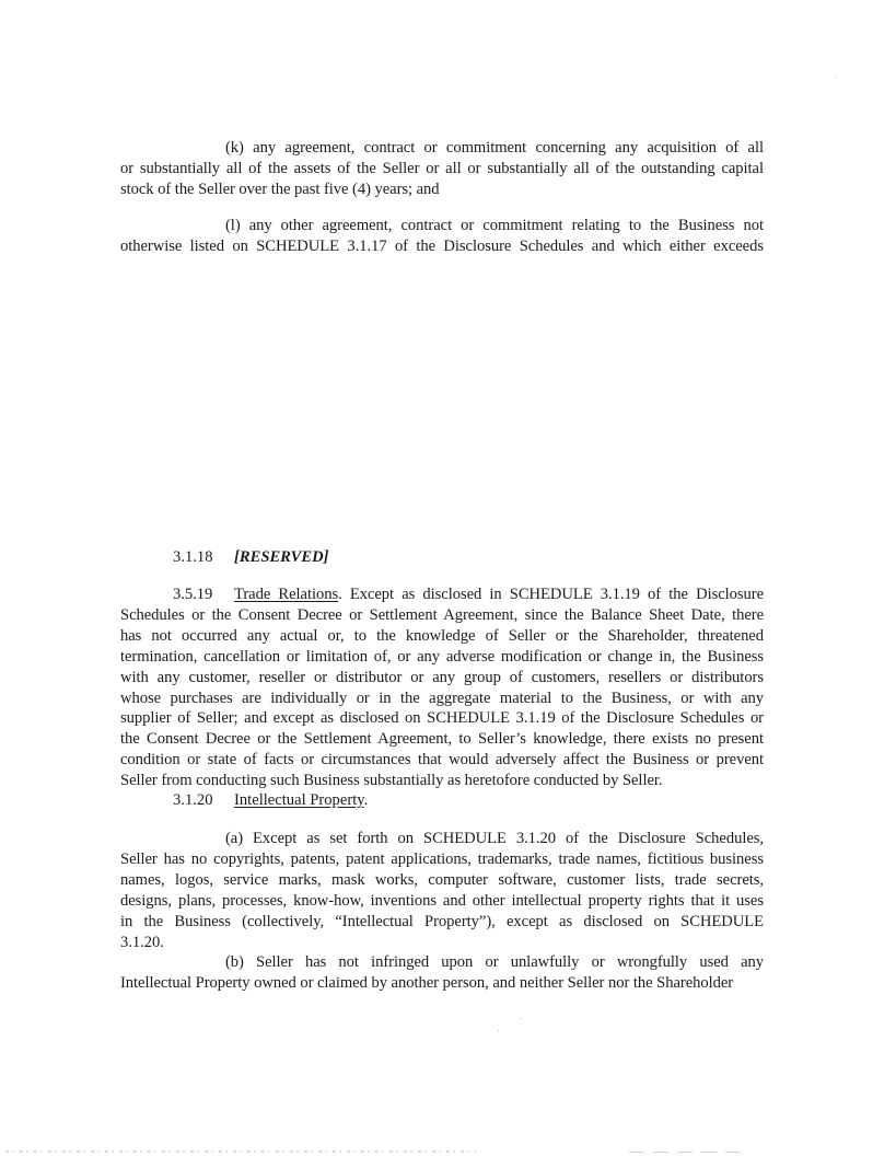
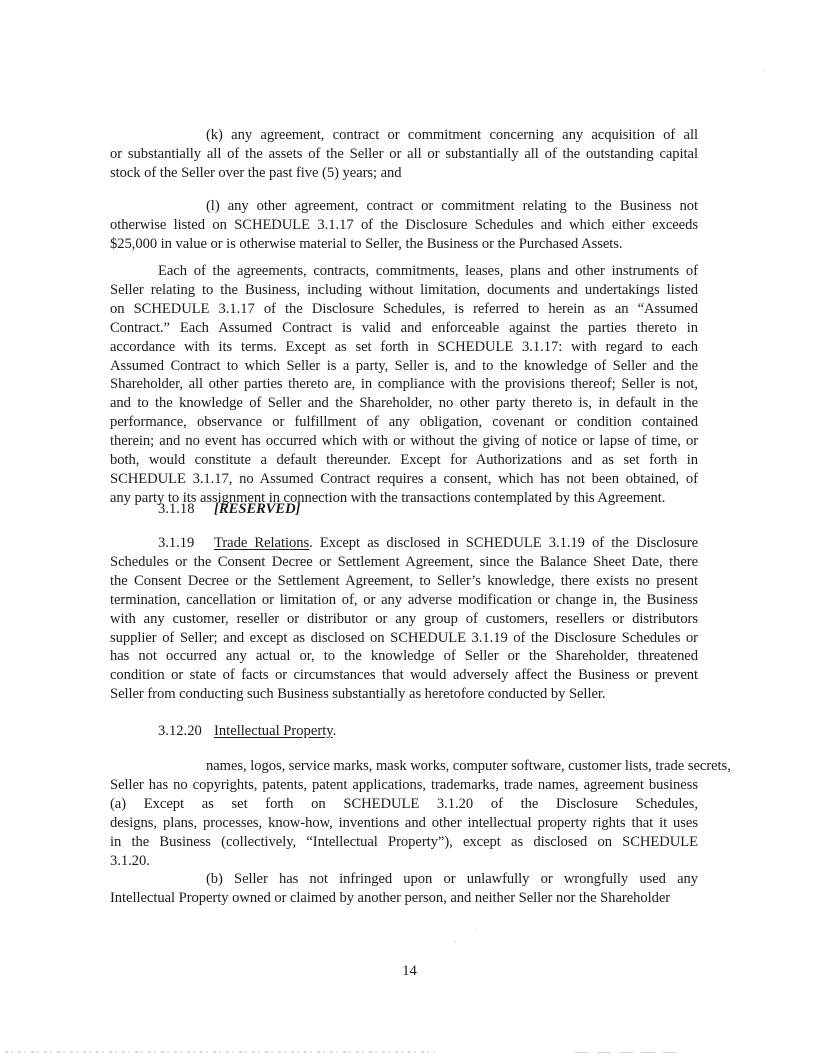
  (k) any agreement, contract or commitment concerning any acquisition of all
  or substantially all of the assets of the Seller or all or substantially all of the outstanding capital
- stock of the Seller over the past five (4) years; and
+ stock of the Seller over the past five (5) years; and
  (l) any other agreement, contract or commitment relating to the Business not
  otherwise listed on SCHEDULE 3.1.17 of the Disclosure Schedules and which either exceeds
+ $25,000 in value or is otherwise material to Seller, the Business or the Purchased Assets.
+ Each of the agreements, contracts, commitments, leases, plans and other instruments of
+ Seller relating to the Business, including without limitation, documents and undertakings listed
+ on SCHEDULE 3.1.17 of the Disclosure Schedules, is referred to herein as an “Assumed
+ Contract.” Each Assumed Contract is valid and enforceable against the parties thereto in
+ accordance with its terms. Except as set forth in SCHEDULE 3.1.17: with regard to each
+ Assumed Contract to which Seller is a party, Seller is, and to the knowledge of Seller and the
+ Shareholder, all other parties thereto are, in compliance with the provisions thereof; Seller is not,
+ and to the knowledge of Seller and the Shareholder, no other party thereto is, in default in the
+ performance, observance or fulfillment of any obligation, covenant or condition contained
+ therein; and no event has occurred which with or without the giving of notice or lapse of time, or
+ both, would constitute a default thereunder. Except for Authorizations and as set forth in
+ SCHEDULE 3.1.17, no Assumed Contract requires a consent, which has not been obtained, of
+ any party to its assignment in connection with the transactions contemplated by this Agreement.
  3.1.18 [RESERVED]
- 3.5.19 Trade Relations. Except as disclosed in SCHEDULE 3.1.19 of the Disclosure
+ 3.1.19 Trade Relations. Except as disclosed in SCHEDULE 3.1.19 of the Disclosure
  Schedules or the Consent Decree or Settlement Agreement, since the Balance Sheet Date, there
- has not occurred any actual or, to the knowledge of Seller or the Shareholder, threatened
+ the Consent Decree or the Settlement Agreement, to Seller’s knowledge, there exists no present
  termination, cancellation or limitation of, or any adverse modification or change in, the Business
  with any customer, reseller or distributor or any group of customers, resellers or distributors
- whose purchases are individually or in the aggregate material to the Business, or with any
  supplier of Seller; and except as disclosed on SCHEDULE 3.1.19 of the Disclosure Schedules or
- the Consent Decree or the Settlement Agreement, to Seller’s knowledge, there exists no present
+ has not occurred any actual or, to the knowledge of Seller or the Shareholder, threatened
  condition or state of facts or circumstances that would adversely affect the Business or prevent
  Seller from conducting such Business substantially as heretofore conducted by Seller.
- 3.1.20 Intellectual Property.
+ 3.12.20 Intellectual Property.
- (a) Except as set forth on SCHEDULE 3.1.20 of the Disclosure Schedules,
+ names, logos, service marks, mask works, computer software, customer lists, trade secrets,
- Seller has no copyrights, patents, patent applications, trademarks, trade names, fictitious business
+ Seller has no copyrights, patents, patent applications, trademarks, trade names, agreement business
- names, logos, service marks, mask works, computer software, customer lists, trade secrets,
+ (a) Except as set forth on SCHEDULE 3.1.20 of the Disclosure Schedules,
  designs, plans, processes, know-how, inventions and other intellectual property rights that it uses
  in the Business (collectively, “Intellectual Property”), except as disclosed on SCHEDULE
  3.1.20.
  (b) Seller has not infringed upon or unlawfully or wrongfully used any
  Intellectual Property owned or claimed by another person, and neither Seller nor the Shareholder
+ 14
